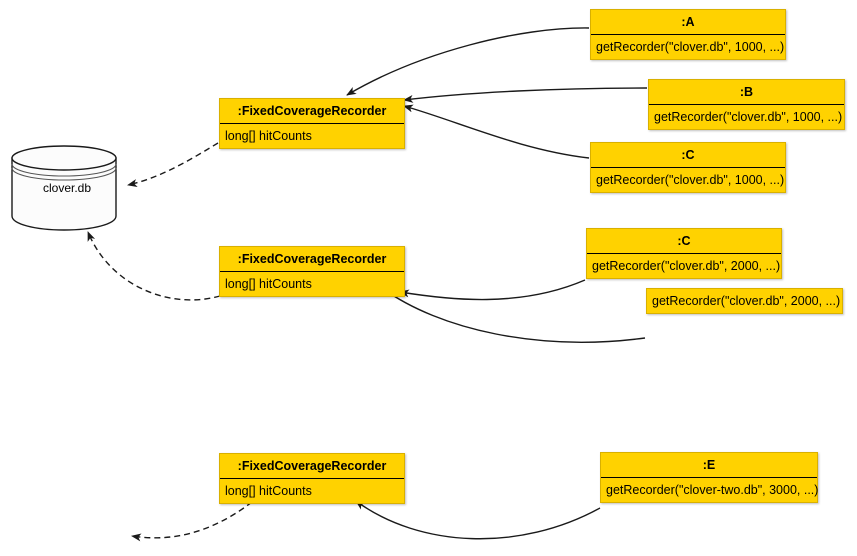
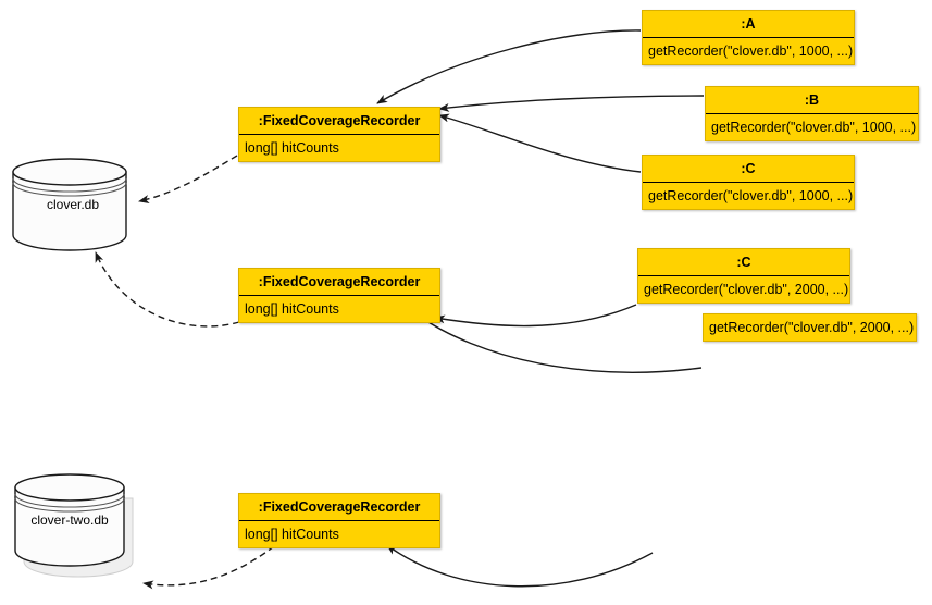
  clover.db
+ clover-two.db
  :FixedCoverageRecorder
  long[] hitCounts
  :FixedCoverageRecorder
  long[] hitCounts
  :FixedCoverageRecorder
  long[] hitCounts
  :A
  getRecorder("clover.db", 1000, ...)
  :B
  getRecorder("clover.db", 1000, ...)
  :C
  getRecorder("clover.db", 1000, ...)
  :C
  getRecorder("clover.db", 2000, ...)
  getRecorder("clover.db", 2000, ...)
- :E
- getRecorder("clover-two.db", 3000, ...)
